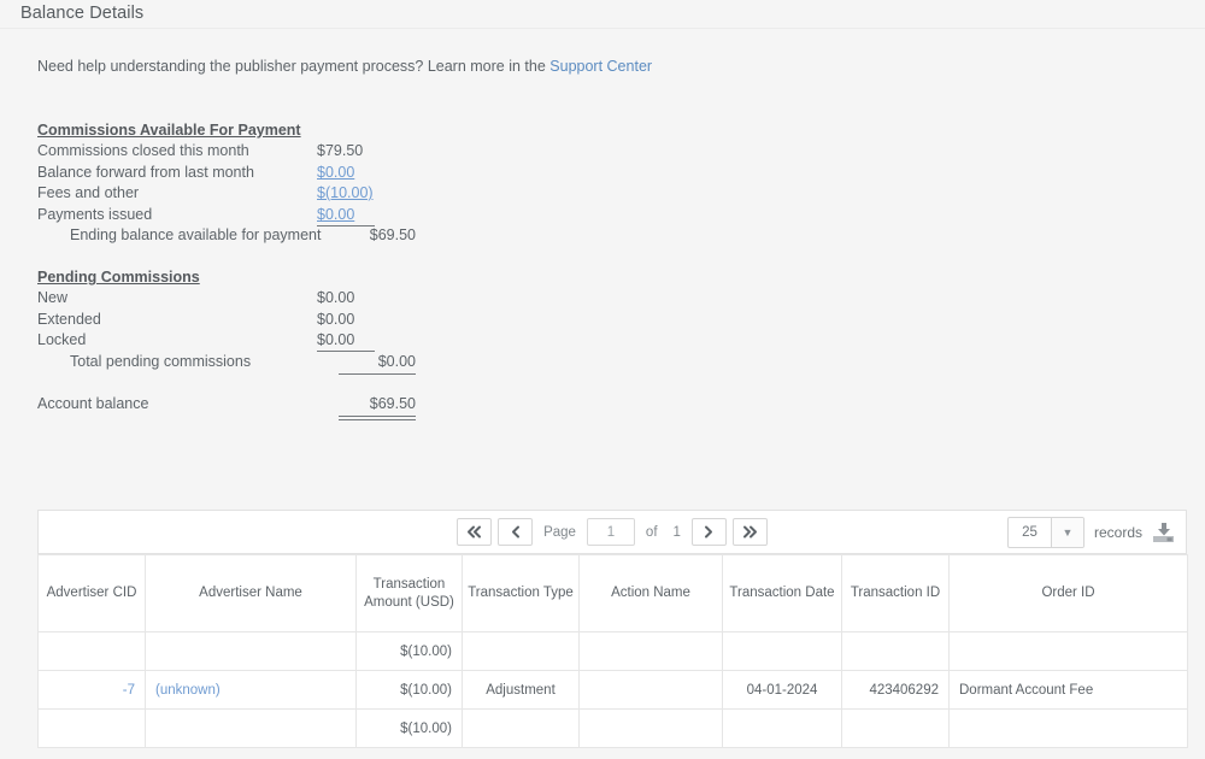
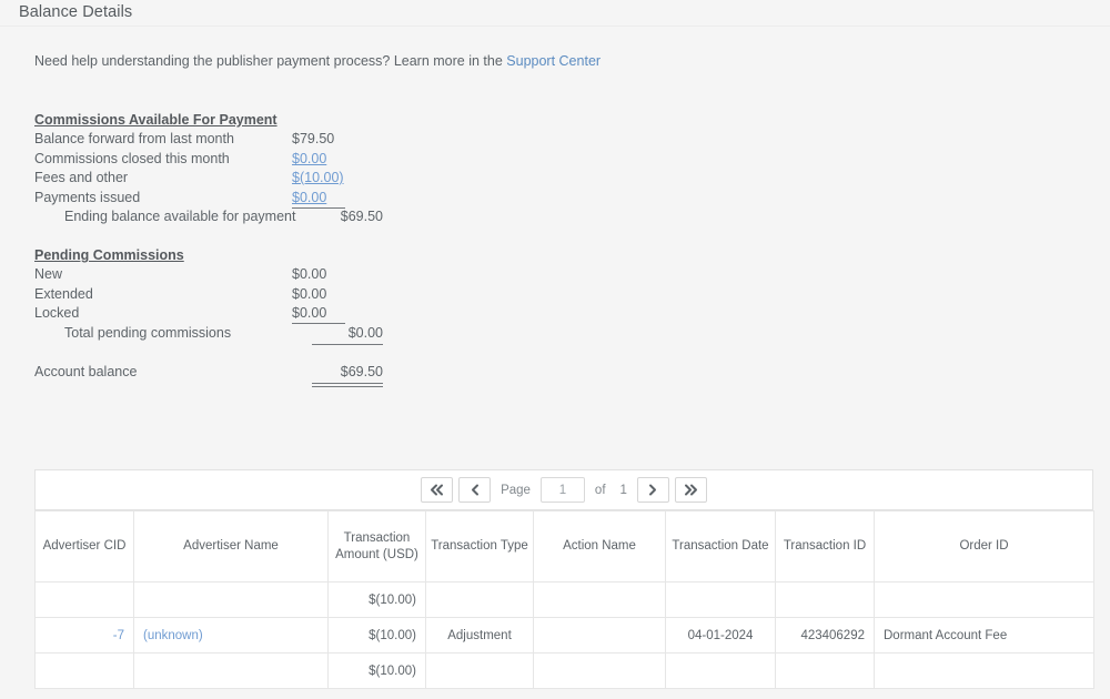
  Balance Details
  Need help understanding the publisher payment process? Learn more in the Support Center
  Commissions Available For Payment
- Commissions closed this month
+ Balance forward from last month
  $79.50
- Balance forward from last month
+ Commissions closed this month
  $0.00
  Fees and other
  $(10.00)
  Payments issued
  $0.00
  Ending balance available for payment
  $69.50
  Pending Commissions
  New
  $0.00
  Extended
  $0.00
  Locked
  $0.00
  Total pending commissions
  $0.00
  Account balance
  $69.50
  Page
  1
  of
  1
- 25
- ▼
- records
  Advertiser CID	Advertiser Name	Transaction Amount (USD)	Transaction Type	Action Name	Transaction Date	Transaction ID	Order ID
  		$(10.00)
  -7	(unknown)	$(10.00)	Adjustment		04-01-2024	423406292	Dormant Account Fee
  		$(10.00)
